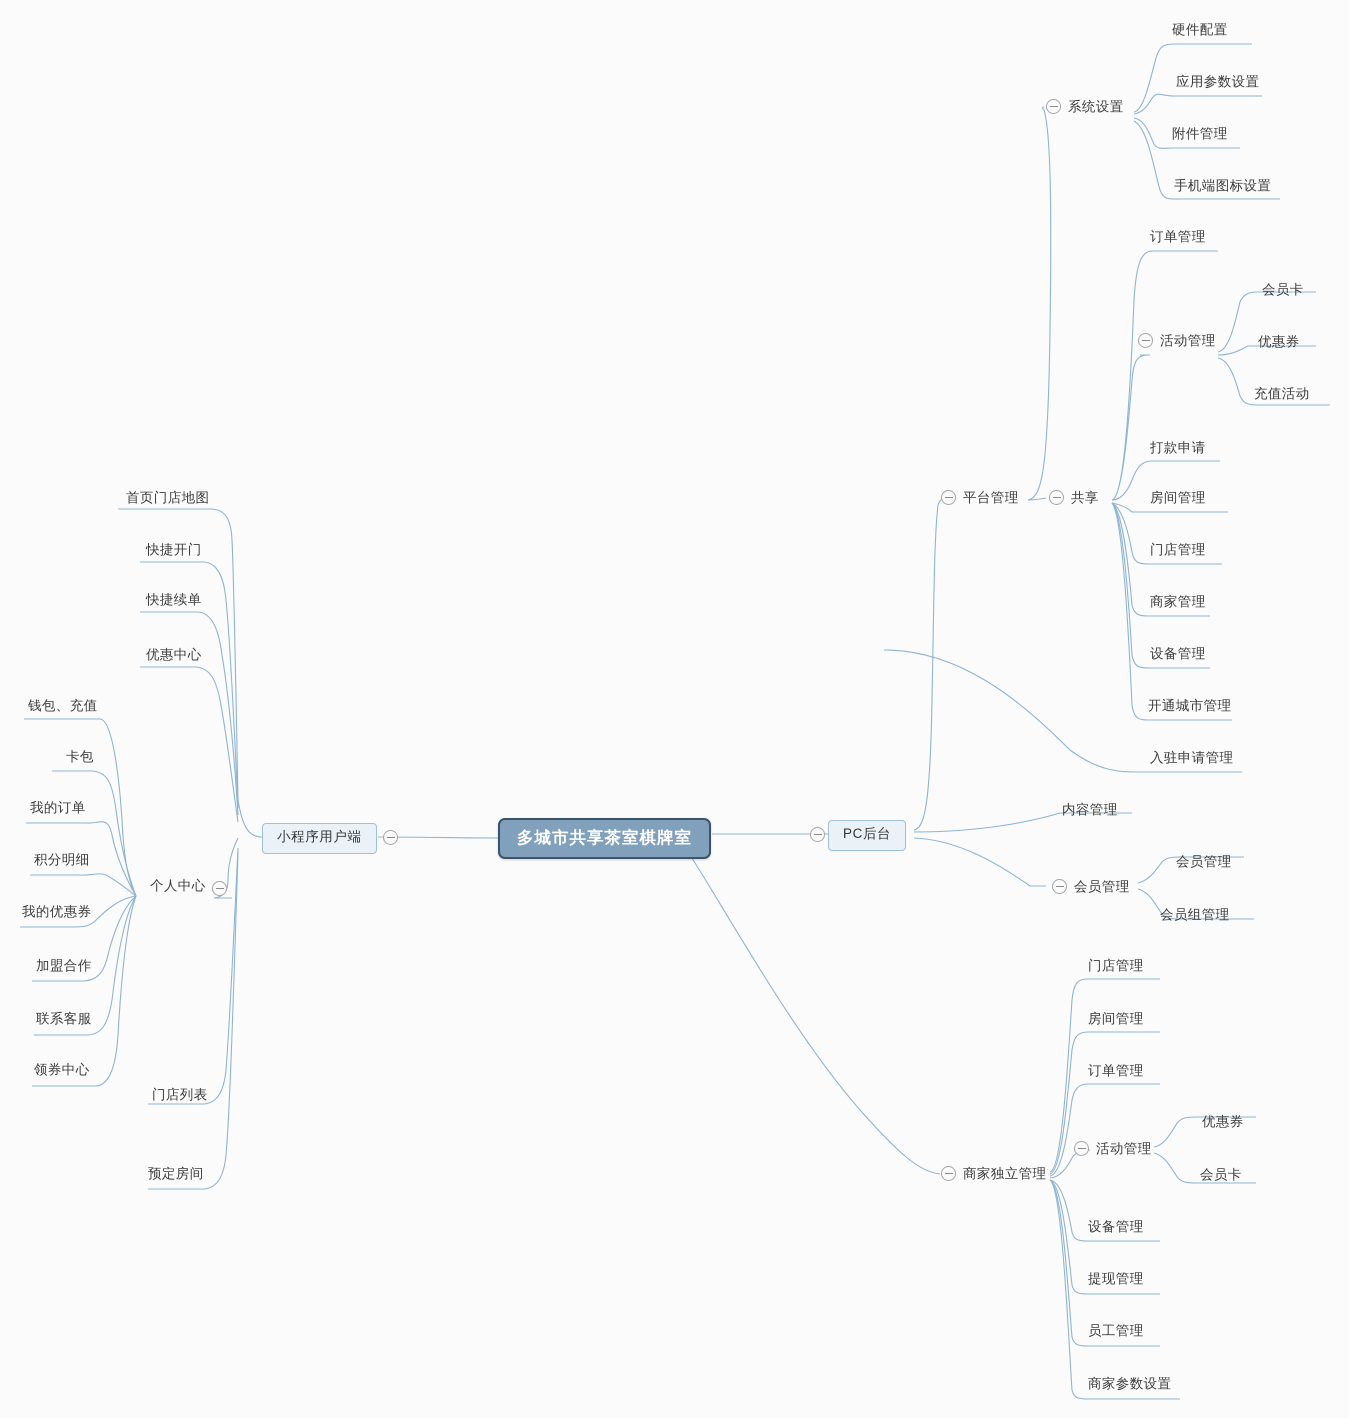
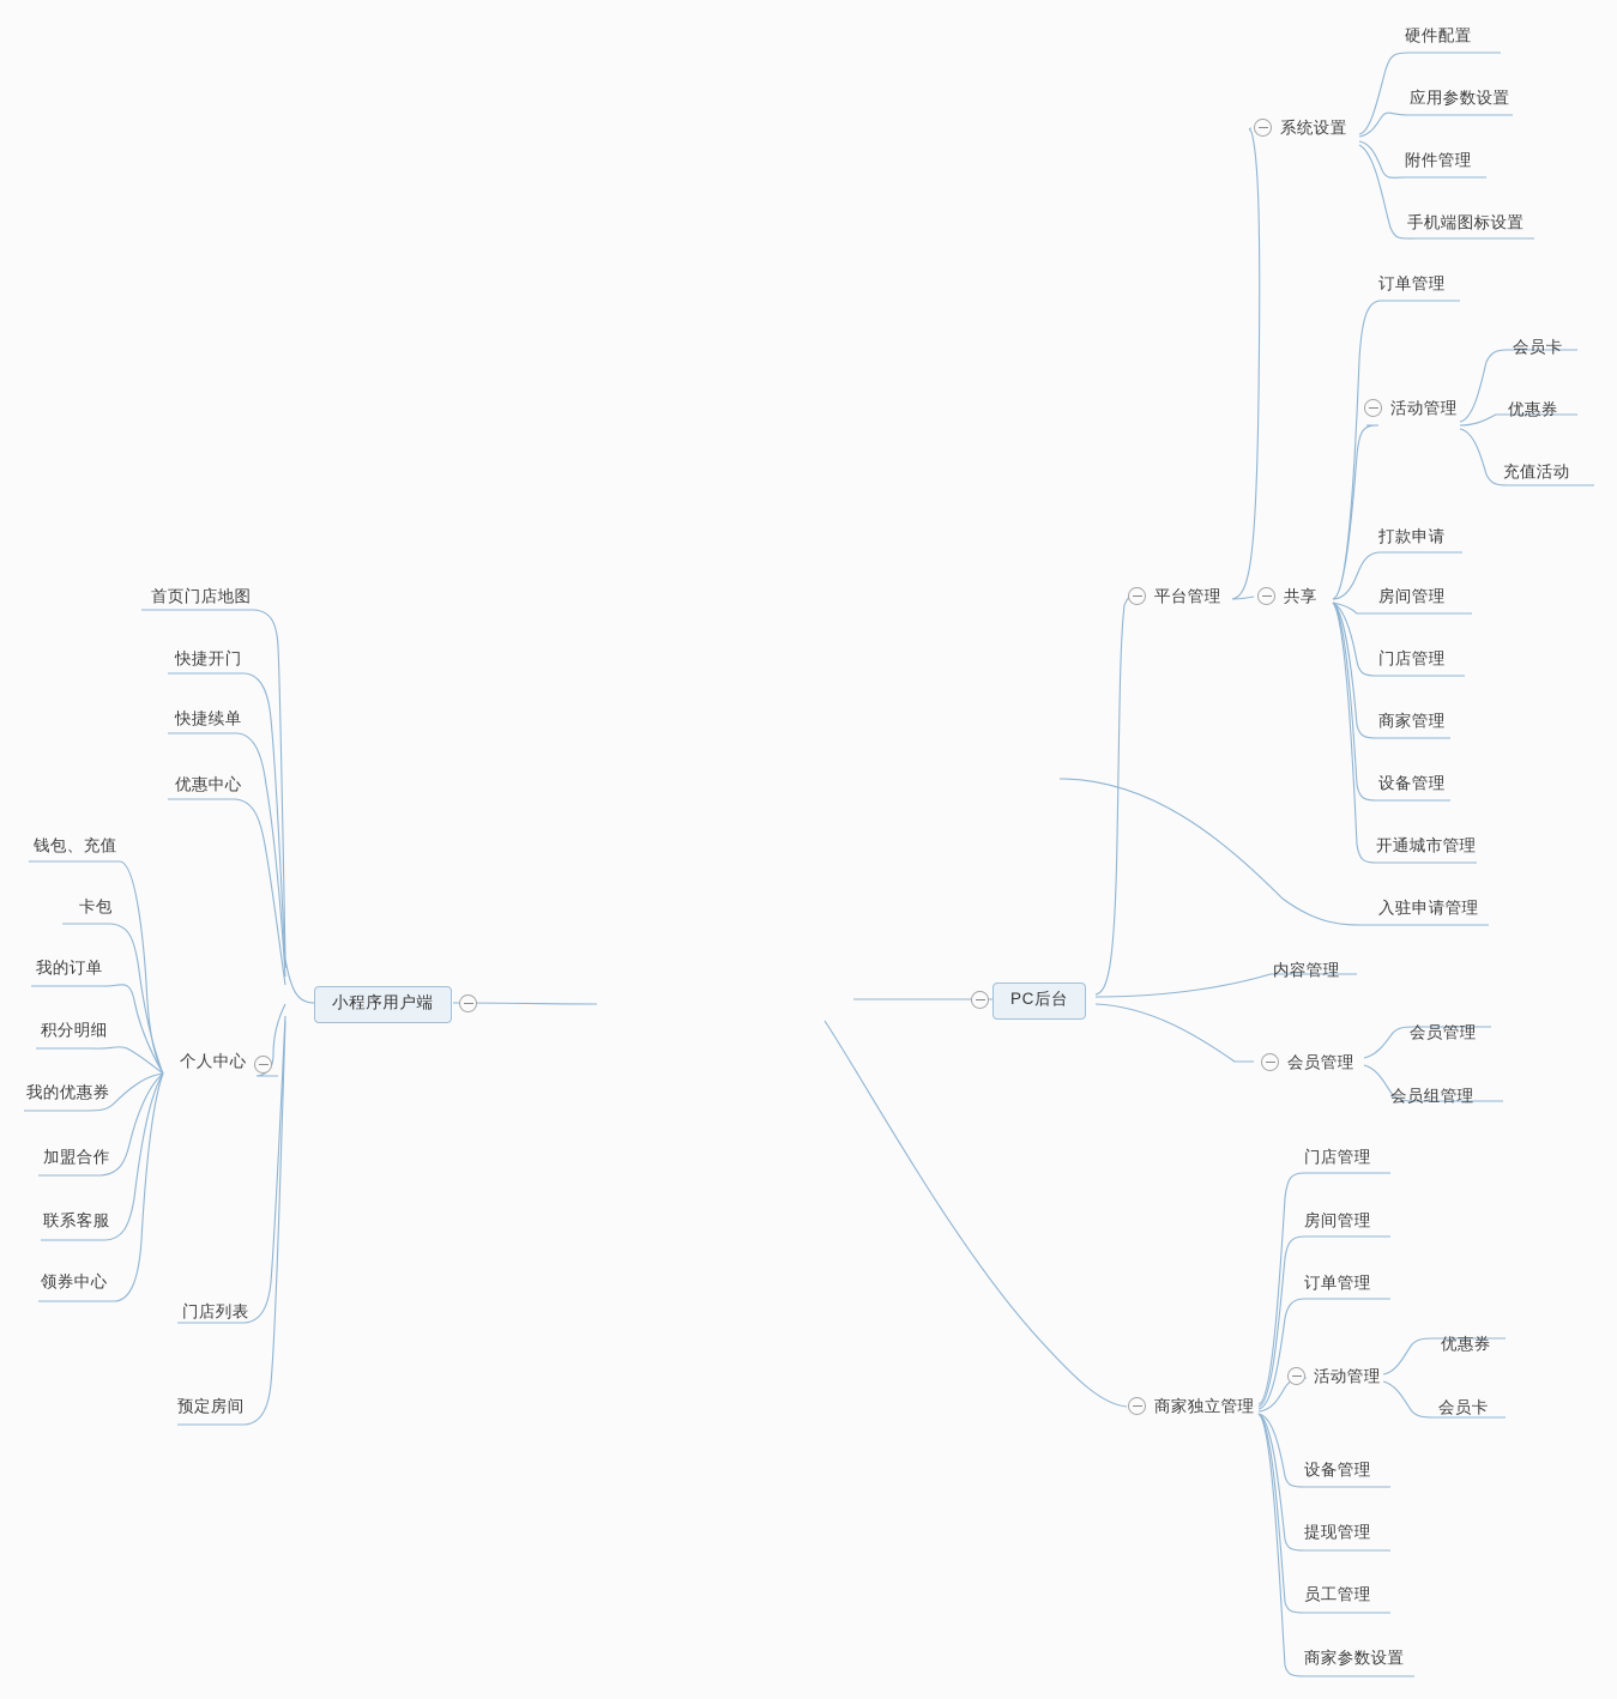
- 多城市共享茶室棋牌室
  小程序用户端
  首页门店地图
  快捷开门
  快捷续单
  优惠中心
  个人中心
  钱包、充值
  卡包
  我的订单
  积分明细
  我的优惠券
  加盟合作
  联系客服
  领券中心
  门店列表
  预定房间
  PC后台
  平台管理
  系统设置
  硬件配置
  应用参数设置
  附件管理
  手机端图标设置
  共享
  订单管理
  活动管理
  会员卡
  优惠券
  充值活动
  打款申请
  房间管理
  门店管理
  商家管理
  设备管理
  开通城市管理
  入驻申请管理
  内容管理
  会员管理
  会员管理
  会员组管理
  商家独立管理
  门店管理
  房间管理
  订单管理
  活动管理
  优惠券
  会员卡
  设备管理
  提现管理
  员工管理
  商家参数设置
